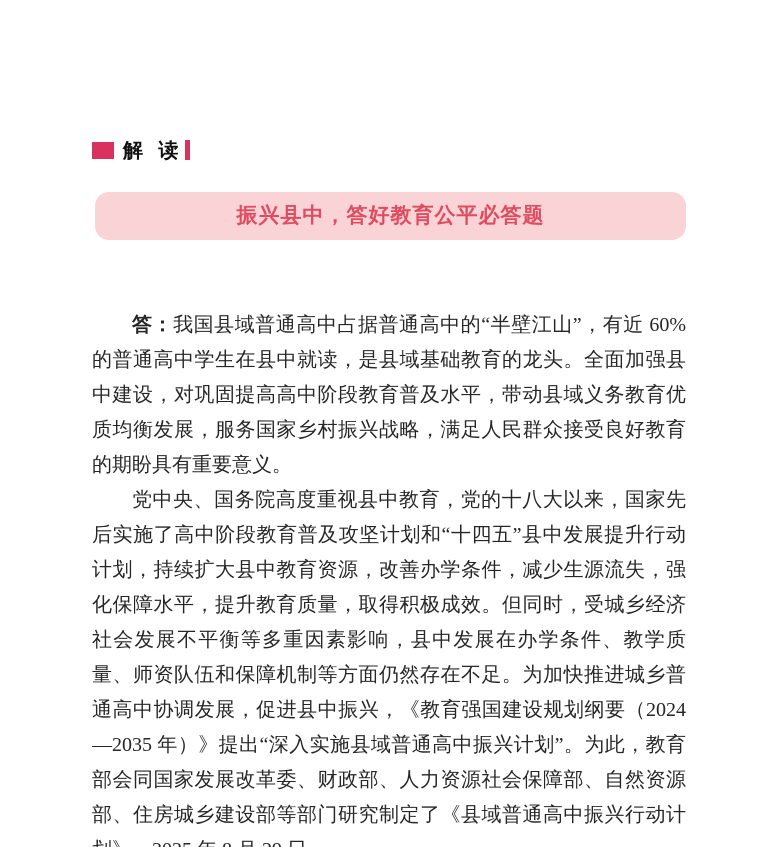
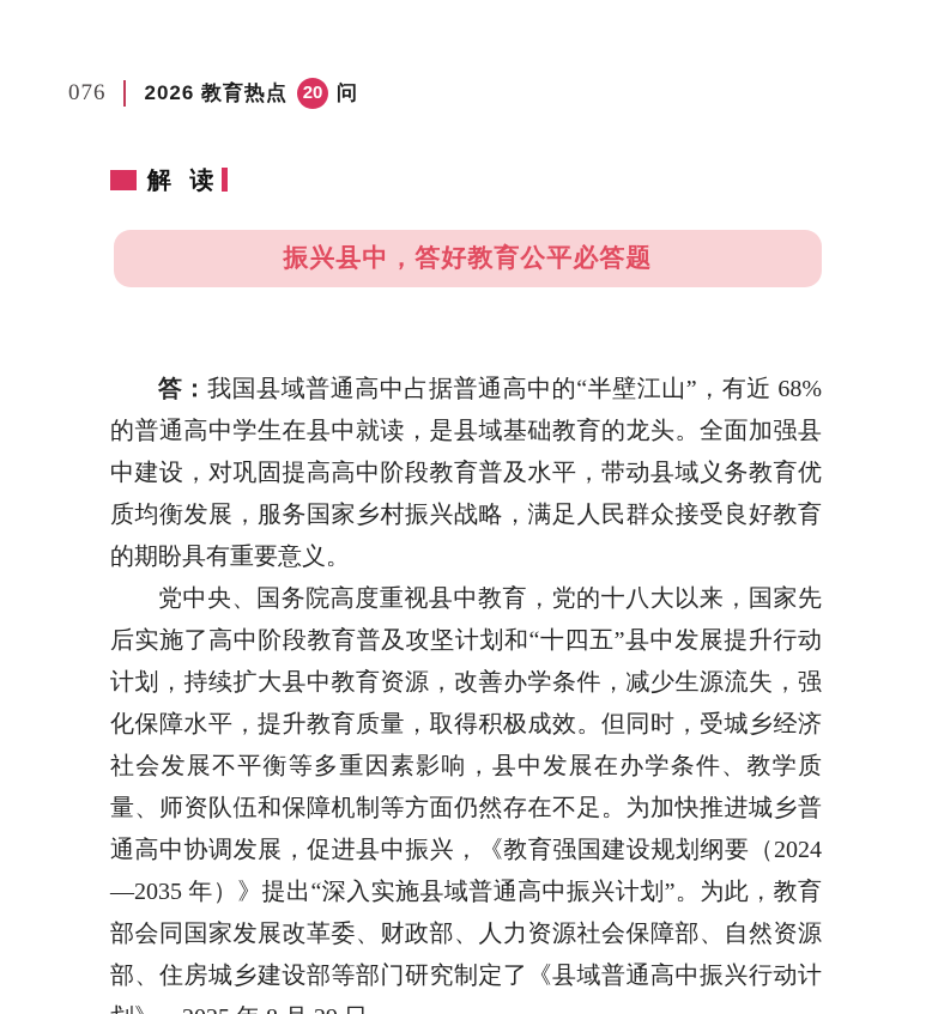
+ 076
+ 2026 教育热点
+ 20
+ 问
  解 读
  振兴县中，答好教育公平必答题
- 答：我国县域普通高中占据普通高中的“半壁江山”，有近 60% 的普通高中学生在县中就读，是县域基础教育的龙头。全面加强县中建设，对巩固提高高中阶段教育普及水平，带动县域义务教育优质均衡发展，服务国家乡村振兴战略，满足人民群众接受良好教育的期盼具有重要意义。
+ 答：我国县域普通高中占据普通高中的“半壁江山”，有近 68% 的普通高中学生在县中就读，是县域基础教育的龙头。全面加强县中建设，对巩固提高高中阶段教育普及水平，带动县域义务教育优质均衡发展，服务国家乡村振兴战略，满足人民群众接受良好教育的期盼具有重要意义。
  党中央、国务院高度重视县中教育，党的十八大以来，国家先后实施了高中阶段教育普及攻坚计划和“十四五”县中发展提升行动计划，持续扩大县中教育资源，改善办学条件，减少生源流失，强化保障水平，提升教育质量，取得积极成效。但同时，受城乡经济社会发展不平衡等多重因素影响，县中发展在办学条件、教学质量、师资队伍和保障机制等方面仍然存在不足。为加快推进城乡普通高中协调发展，促进县中振兴，《教育强国建设规划纲要（2024—2035 年）》提出“深入实施县域普通高中振兴计划”。为此，教育部会同国家发展改革委、财政部、人力资源社会保障部、自然资源部、住房城乡建设部等部门研究制定了《县域普通高中振兴行动计
